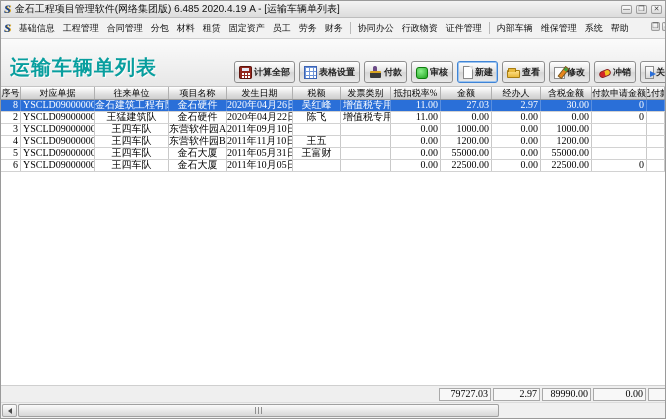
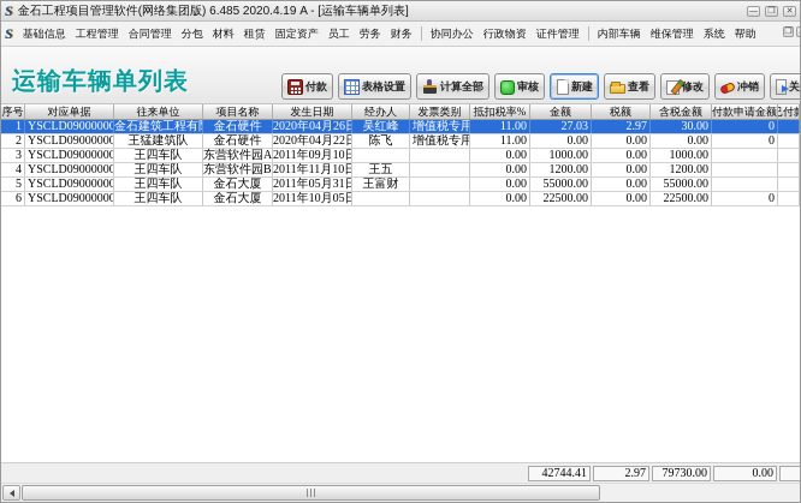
  S
  金石工程项目管理软件(网络集团版) 6.485 2020.4.19 A - [运输车辆单列表]
  S
  基础信息
  工程管理
  合同管理
  分包
  材料
  租赁
  固定资产
  员工
  劳务
  财务
  协同办公
  行政物资
  证件管理
  内部车辆
  维保管理
  系统
  帮助
  运输车辆单列表
- 计算全部
+ 付款
  表格设置
- 付款
+ 计算全部
  审核
  新建
  查看
  修改
  冲销
  序号
  对应单据
  往来单位
  项目名称
  发生日期
- 税额
+ 经办人
  发票类别
  抵扣税率%
  金额
- 经办人
+ 税额
  含税金额
  付款申请金额
  已付款
- 8
+ 1
  YSCLD09000000
  金石建筑工程有
  金石硬件
  2020年04月26日
  吴红峰
  增值税专用
  11.00
  27.03
  2.97
  30.00
  0
  2
  YSCLD09000000
  王猛建筑队
  金石硬件
  2020年04月22日
  陈飞
  增值税专用
  11.00
  0.00
  0.00
  0.00
  0
  3
  YSCLD09000000
  王四车队
  东营软件园A
  2011年09月10日
  0.00
  1000.00
  0.00
  1000.00
  4
  YSCLD09000000
  王四车队
  东营软件园B
  2011年11月10日
  王五
  0.00
  1200.00
  0.00
  1200.00
  5
  YSCLD09000000
  王四车队
  金石大厦
  2011年05月31日
  王富财
  0.00
  55000.00
  0.00
  55000.00
  6
  YSCLD09000000
  王四车队
  金石大厦
  2011年10月05日
  0.00
  22500.00
  0.00
  22500.00
  0
- 79727.03
+ 42744.41
  2.97
- 89990.00
+ 79730.00
  0.00
